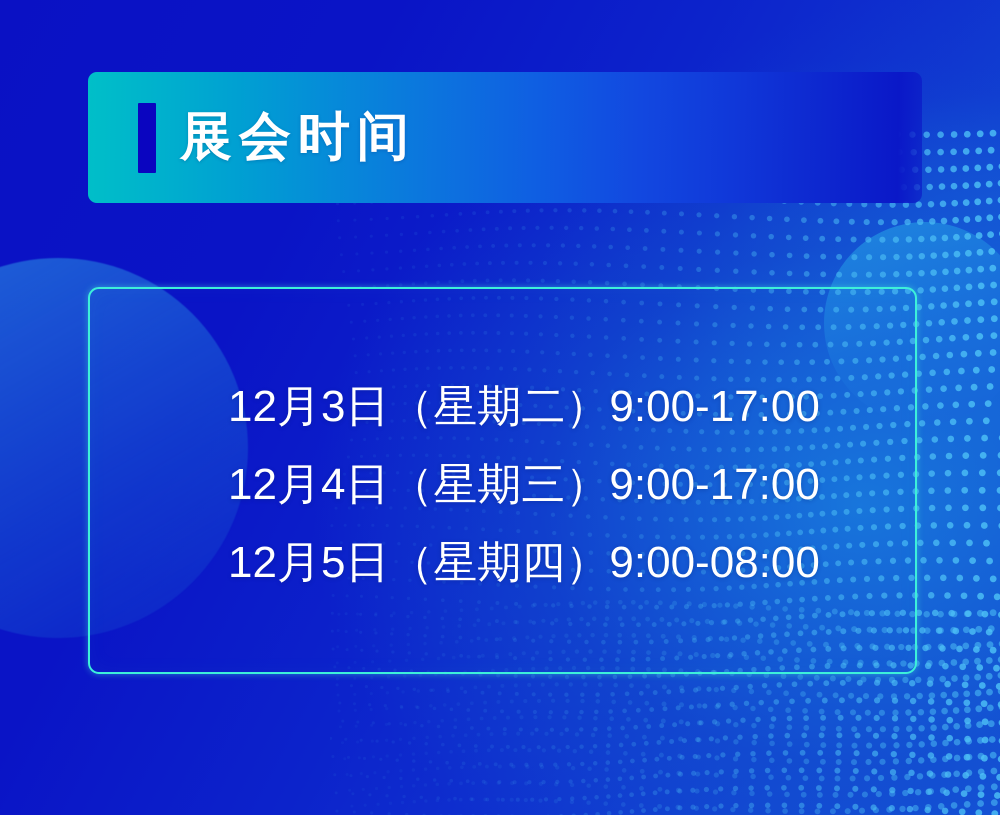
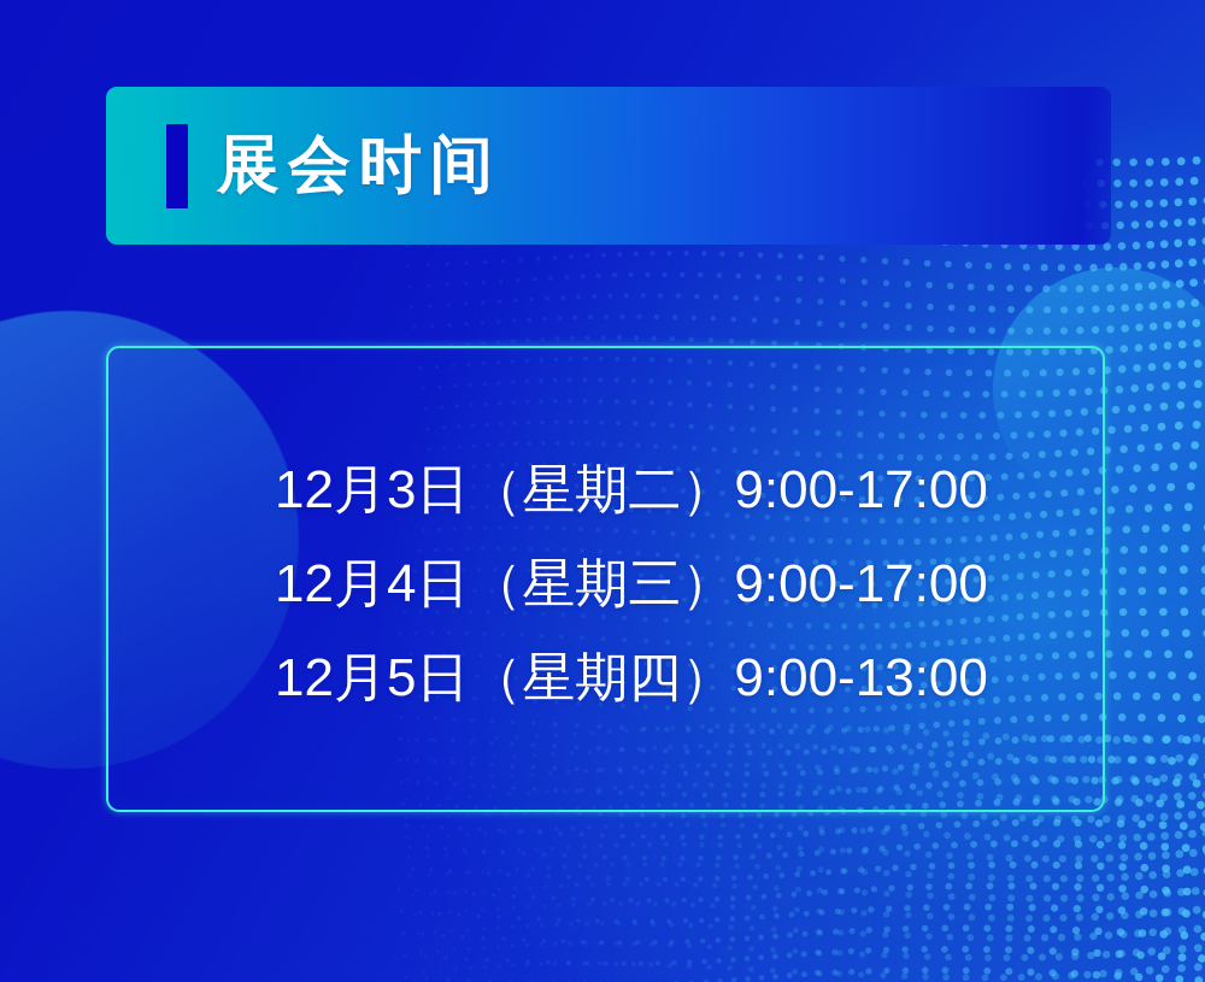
  展会时间
  12月3日（星期二）9:00-17:00
  12月4日（星期三）9:00-17:00
- 12月5日（星期四）9:00-08:00
+ 12月5日（星期四）9:00-13:00
